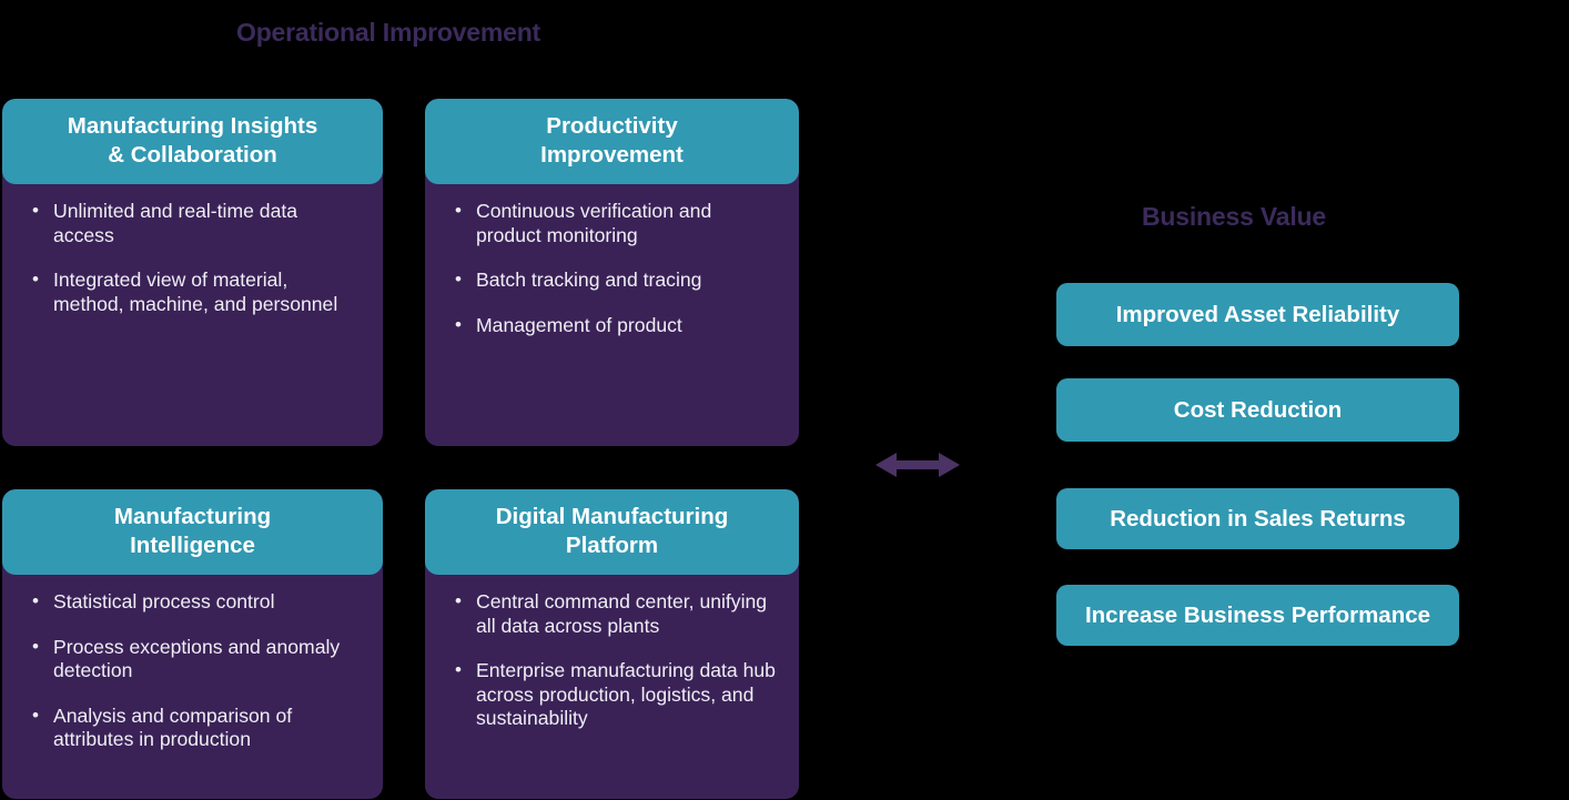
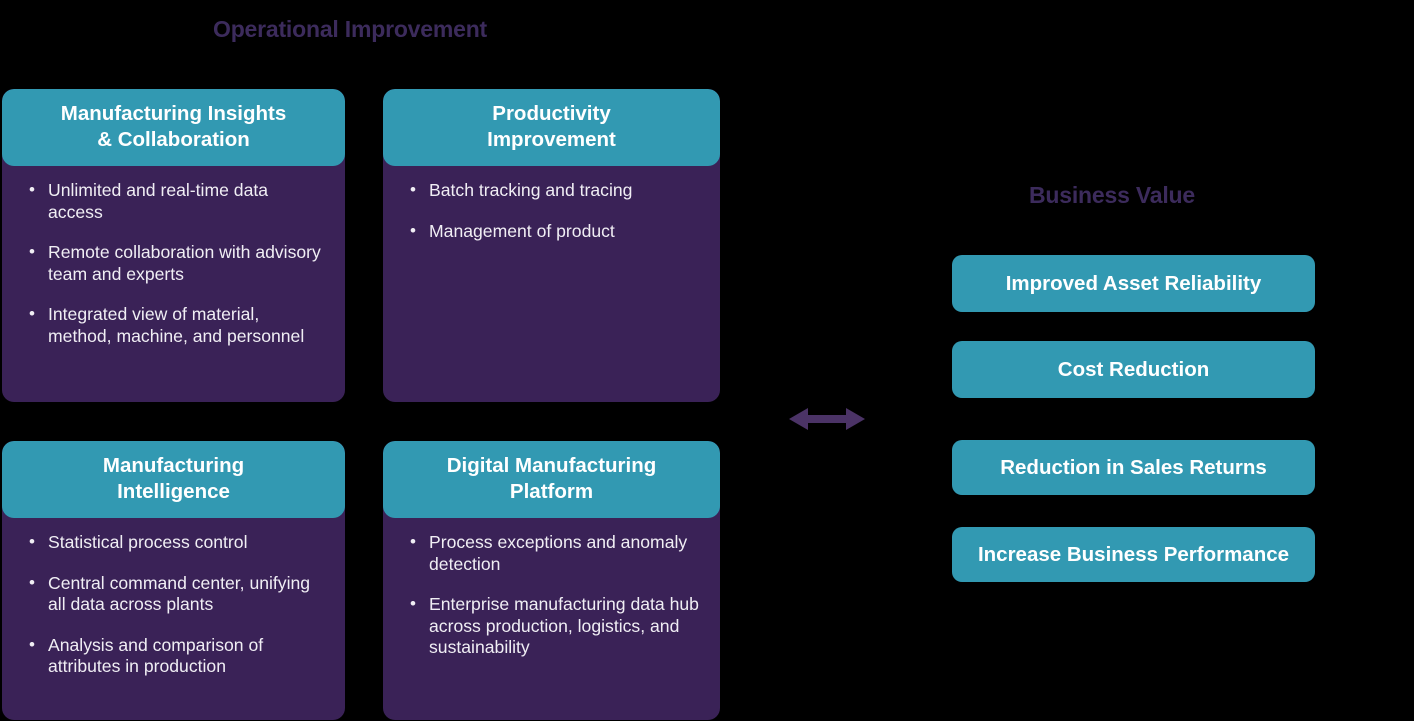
  Operational Improvement
  Manufacturing Insights
  & Collaboration
  Unlimited and real-time data access
+ Remote collaboration with advisory team and experts
  Integrated view of material, method, machine, and personnel
  Productivity
  Improvement
- Continuous verification and product monitoring
  Batch tracking and tracing
  Management of product
  Manufacturing
  Intelligence
  Statistical process control
- Process exceptions and anomaly detection
+ Central command center, unifying all data across plants
  Analysis and comparison of attributes in production
  Digital Manufacturing
  Platform
- Central command center, unifying all data across plants
+ Process exceptions and anomaly detection
  Enterprise manufacturing data hub across production, logistics, and sustainability
  Business Value
  Improved Asset Reliability
  Cost Reduction
  Reduction in Sales Returns
  Increase Business Performance
